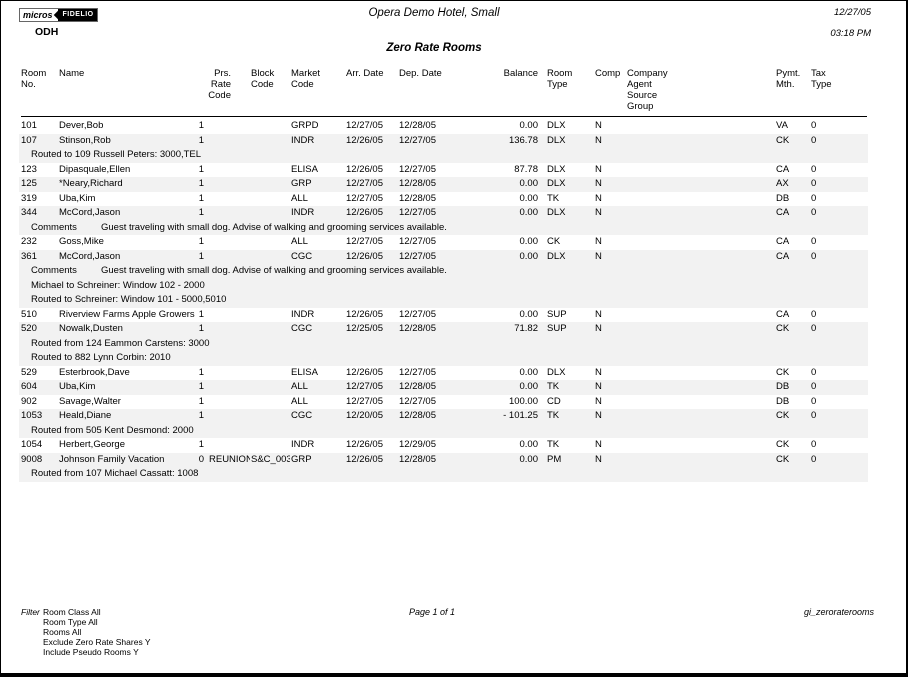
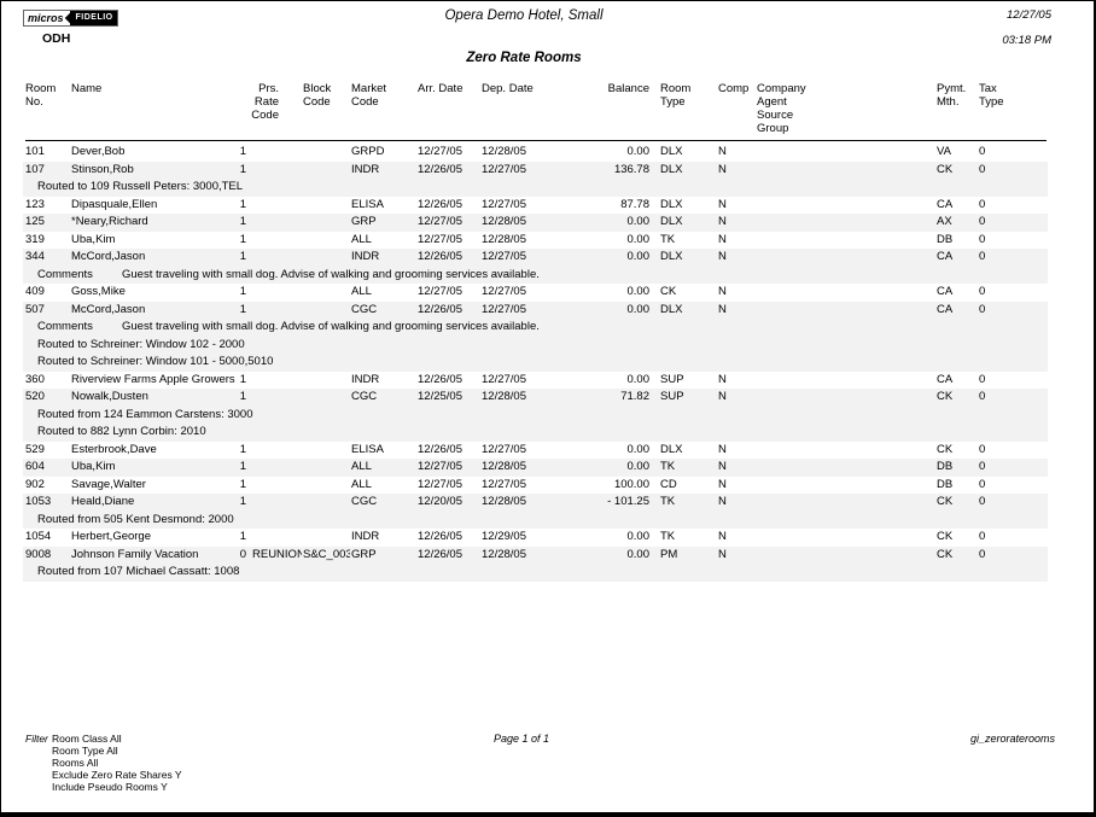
  micros
  ODH
  Opera Demo Hotel, Small
  12/27/05
  03:18 PM
  Zero Rate Rooms
  Room
  No.
  Name
  Prs. Rate
  Code
  Block
  Code
  Market
  Code
  Arr. Date
  Dep. Date
  Balance
  Room
  Type
  Comp
  Company
  Agent
  Source
  Group
  Pymt.
  Mth.
  Tax
  Type
  101
  Dever,Bob
  1
  GRPD
  12/27/05
  12/28/05
  0.00
  DLX
  N
  VA
  0
  107
  Stinson,Rob
  1
  INDR
  12/26/05
  12/27/05
  136.78
  DLX
  N
  CK
  0
  Routed to 109 Russell Peters: 3000,TEL
  123
  Dipasquale,Ellen
  1
  ELISA
  12/26/05
  12/27/05
  87.78
  DLX
  N
  CA
  0
  125
  *Neary,Richard
  1
  GRP
  12/27/05
  12/28/05
  0.00
  DLX
  N
  AX
  0
  319
  Uba,Kim
  1
  ALL
  12/27/05
  12/28/05
  0.00
  TK
  N
  DB
  0
  344
  McCord,Jason
  1
  INDR
  12/26/05
  12/27/05
  0.00
  DLX
  N
  CA
  0
  Comments
  Guest traveling with small dog. Advise of walking and grooming services available.
- 232
+ 409
  Goss,Mike
  1
  ALL
  12/27/05
  12/27/05
  0.00
  CK
  N
  CA
  0
- 361
+ 507
  McCord,Jason
  1
  CGC
  12/26/05
  12/27/05
  0.00
  DLX
  N
  CA
  0
  Comments
  Guest traveling with small dog. Advise of walking and grooming services available.
- Michael to Schreiner: Window 102 - 2000
+ Routed to Schreiner: Window 102 - 2000
  Routed to Schreiner: Window 101 - 5000,5010
- 510
+ 360
  Riverview Farms Apple Growers
  1
  INDR
  12/26/05
  12/27/05
  0.00
  SUP
  N
  CA
  0
  520
  Nowalk,Dusten
  1
  CGC
  12/25/05
  12/28/05
  71.82
  SUP
  N
  CK
  0
  Routed from 124 Eammon Carstens: 3000
  Routed to 882 Lynn Corbin: 2010
  529
  Esterbrook,Dave
  1
  ELISA
  12/26/05
  12/27/05
  0.00
  DLX
  N
  CK
  0
  604
  Uba,Kim
  1
  ALL
  12/27/05
  12/28/05
  0.00
  TK
  N
  DB
  0
  902
  Savage,Walter
  1
  ALL
  12/27/05
  12/27/05
  100.00
  CD
  N
  DB
  0
  1053
  Heald,Diane
  1
  CGC
  12/20/05
  12/28/05
  - 101.25
  TK
  N
  CK
  0
  Routed from 505 Kent Desmond: 2000
  1054
  Herbert,George
  1
  INDR
  12/26/05
  12/29/05
  0.00
  TK
  N
  CK
  0
  9008
  Johnson Family Vacation
  0
  REUNION
  S&C_003
  GRP
  12/26/05
  12/28/05
  0.00
  PM
  N
  CK
  0
  Routed from 107 Michael Cassatt: 1008
  Filter
  Room Class All
  Room Type All
  Rooms All
  Exclude Zero Rate Shares Y
  Include Pseudo Rooms Y
  Page 1 of 1
  gi_zeroraterooms
